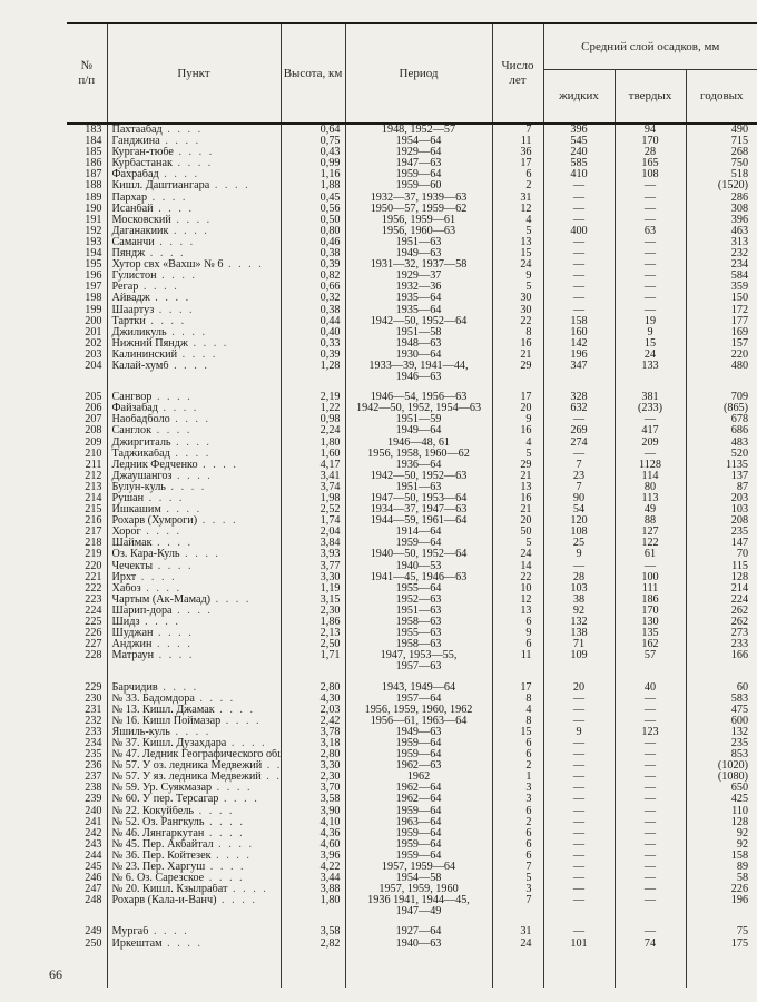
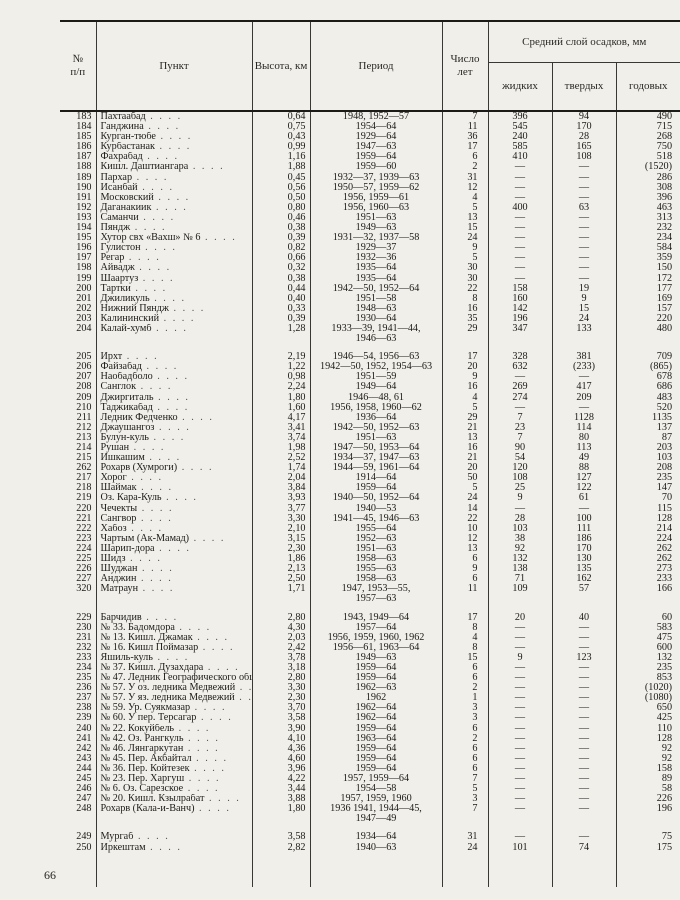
  № п/п	Пункт	Высота, км	Период	Число лет	Средний слой осадков, мм
  жидких	твердых	годовых
  183	Пахтаабад . . . .	0,64	1948, 1952—57	7	396	94	490
  184	Ганджина . . . .	0,75	1954—64	11	545	170	715
  185	Курган-тюбе . . . .	0,43	1929—64	36	240	28	268
  186	Курбастанак . . . .	0,99	1947—63	17	585	165	750
  187	Фахрабад . . . .	1,16	1959—64	6	410	108	518
  188	Кишл. Даштиангара . . . .	1,88	1959—60	2	—	—	(1520)
  189	Пархар . . . .	0,45	1932—37, 1939—63	31	—	—	286
  190	Исанбай . . . .	0,56	1950—57, 1959—62	12	—	—	308
  191	Московский . . . .	0,50	1956, 1959—61	4	—	—	396
  192	Даганакиик . . . .	0,80	1956, 1960—63	5	400	63	463
  193	Саманчи . . . .	0,46	1951—63	13	—	—	313
  194	Пяндж . . . .	0,38	1949—63	15	—	—	232
  195	Хутор свх «Вахш» № 6 . . . .	0,39	1931—32, 1937—58	24	—	—	234
  196	Гулистон . . . .	0,82	1929—37	9	—	—	584
  197	Регар . . . .	0,66	1932—36	5	—	—	359
  198	Айвадж . . . .	0,32	1935—64	30	—	—	150
  199	Шаартуз . . . .	0,38	1935—64	30	—	—	172
  200	Тартки . . . .	0,44	1942—50, 1952—64	22	158	19	177
  201	Джиликуль . . . .	0,40	1951—58	8	160	9	169
  202	Нижний Пяндж . . . .	0,33	1948—63	16	142	15	157
- 203	Калининский . . . .	0,39	1930—64	21	196	24	220
+ 203	Калининский . . . .	0,39	1930—64	35	196	24	220
  204	Калай-хумб . . . .	1,28	1933—39, 1941—44,1946—63	29	347	133	480
- 205	Сангвор . . . .	2,19	1946—54, 1956—63	17	328	381	709
+ 205	Ирхт . . . .	2,19	1946—54, 1956—63	17	328	381	709
  206	Файзабад . . . .	1,22	1942—50, 1952, 1954—63	20	632	(233)	(865)
  207	Наобадболо . . . .	0,98	1951—59	9	—	—	678
  208	Санглок . . . .	2,24	1949—64	16	269	417	686
  209	Джиргиталь . . . .	1,80	1946—48, 61	4	274	209	483
  210	Таджикабад . . . .	1,60	1956, 1958, 1960—62	5	—	—	520
  211	Ледник Федченко . . . .	4,17	1936—64	29	7	1128	1135
  212	Джаушангоз . . . .	3,41	1942—50, 1952—63	21	23	114	137
  213	Булун-куль . . . .	3,74	1951—63	13	7	80	87
  214	Рушан . . . .	1,98	1947—50, 1953—64	16	90	113	203
  215	Ишкашим . . . .	2,52	1934—37, 1947—63	21	54	49	103
- 216	Рохарв (Хумроги) . . . .	1,74	1944—59, 1961—64	20	120	88	208
+ 262	Рохарв (Хумроги) . . . .	1,74	1944—59, 1961—64	20	120	88	208
  217	Хорог . . . .	2,04	1914—64	50	108	127	235
  218	Шаймак . . . .	3,84	1959—64	5	25	122	147
  219	Оз. Кара-Куль . . . .	3,93	1940—50, 1952—64	24	9	61	70
  220	Чечекты . . . .	3,77	1940—53	14	—	—	115
- 221	Ирхт . . . .	3,30	1941—45, 1946—63	22	28	100	128
+ 221	Сангвор . . . .	3,30	1941—45, 1946—63	22	28	100	128
- 222	Хабоз . . . .	1,19	1955—64	10	103	111	214
+ 222	Хабоз . . . .	2,10	1955—64	10	103	111	214
  223	Чартым (Ак-Мамад) . . . .	3,15	1952—63	12	38	186	224
  224	Шарип-дора . . . .	2,30	1951—63	13	92	170	262
  225	Шидз . . . .	1,86	1958—63	6	132	130	262
  226	Шуджан . . . .	2,13	1955—63	9	138	135	273
  227	Анджин . . . .	2,50	1958—63	6	71	162	233
- 228	Матраун . . . .	1,71	1947, 1953—55,1957—63	11	109	57	166
+ 320	Матраун . . . .	1,71	1947, 1953—55,1957—63	11	109	57	166
  229	Барчидив . . . .	2,80	1943, 1949—64	17	20	40	60
  230	№ 33. Бадомдора . . . .	4,30	1957—64	8	—	—	583
  231	№ 13. Кишл. Джамак . . . .	2,03	1956, 1959, 1960, 1962	4	—	—	475
  232	№ 16. Кишл Поймазар . . . .	2,42	1956—61, 1963—64	8	—	—	600
  233	Яшиль-куль . . . .	3,78	1949—63	15	9	123	132
  234	№ 37. Кишл. Дузахдара . . . .	3,18	1959—64	6	—	—	235
  235	№ 47. Ледник Географического об	2,80	1959—64	6	—	—	853
  236	№ 57. У оз. ледника Медвежий . .	3,30	1962—63	2	—	—	(1020)
  237	№ 57. У яз. ледника Медвежий . .	2,30	1962	1	—	—	(1080)
  238	№ 59. Ур. Суякмазар . . . .	3,70	1962—64	3	—	—	650
  239	№ 60. У пер. Терсагар . . . .	3,58	1962—64	3	—	—	425
  240	№ 22. Кокуйбель . . . .	3,90	1959—64	6	—	—	110
- 241	№ 52. Оз. Рангкуль . . . .	4,10	1963—64	2	—	—	128
+ 241	№ 42. Оз. Рангкуль . . . .	4,10	1963—64	2	—	—	128
  242	№ 46. Лянгаркутан . . . .	4,36	1959—64	6	—	—	92
  243	№ 45. Пер. Акбайтал . . . .	4,60	1959—64	6	—	—	92
  244	№ 36. Пер. Койтезек . . . .	3,96	1959—64	6	—	—	158
  245	№ 23. Пер. Харгуш . . . .	4,22	1957, 1959—64	7	—	—	89
  246	№ 6. Оз. Сарезское . . . .	3,44	1954—58	5	—	—	58
  247	№ 20. Кишл. Кзылрабат . . . .	3,88	1957, 1959, 1960	3	—	—	226
  248	Рохарв (Кала-и-Ванч) . . . .	1,80	1936 1941, 1944—45,1947—49	7	—	—	196
- 249	Мургаб . . . .	3,58	1927—64	31	—	—	75
+ 249	Мургаб . . . .	3,58	1934—64	31	—	—	75
  250	Иркештам . . . .	2,82	1940—63	24	101	74	175
  66
